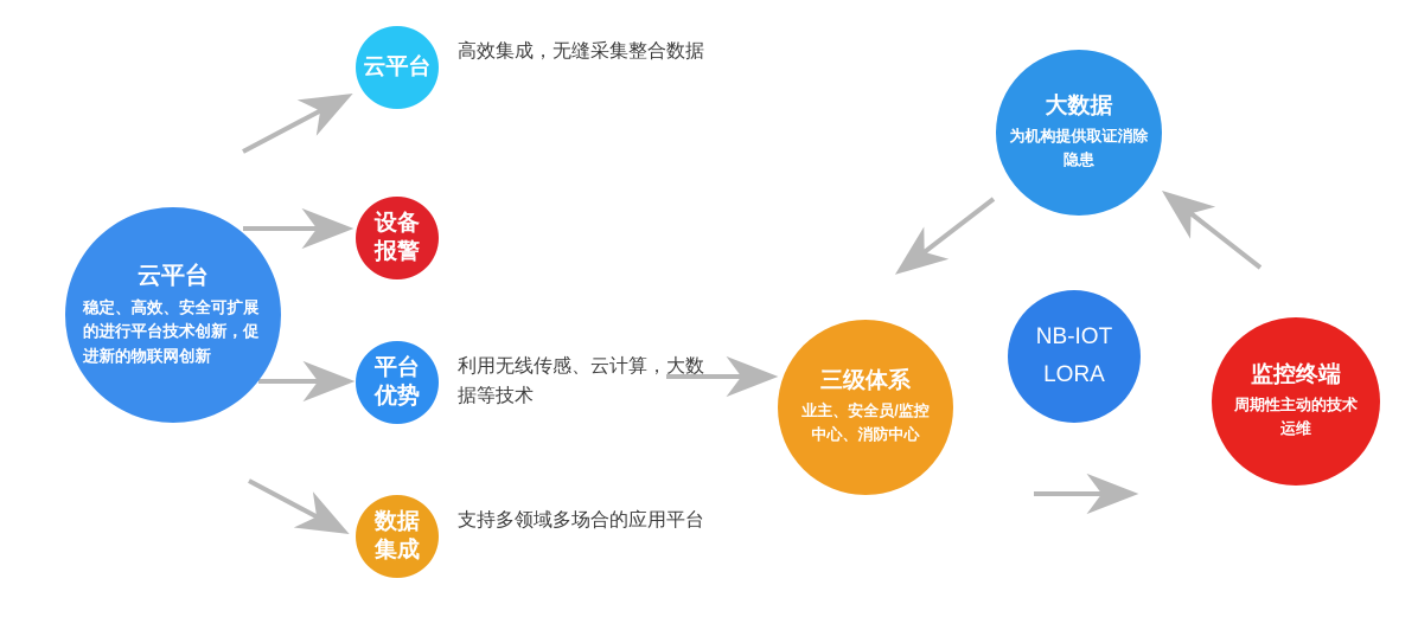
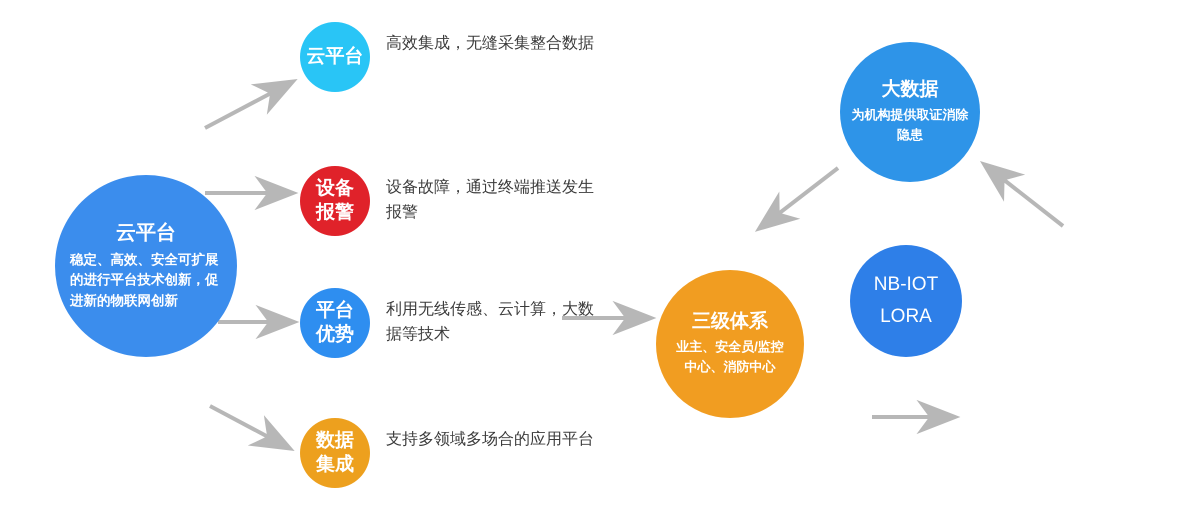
  云平台
  稳定、高效、安全可扩展的进行平台技术创新，促进新的物联网创新
  云平台
  高效集成，无缝采集整合数据
  设备
  报警
+ 设备故障，通过终端推送发生报警
  平台
  优势
  利用无线传感、云计算，大数据等技术
  数据
  集成
  支持多领域多场合的应用平台
  三级体系
  业主、安全员/监控中心、消防中心
  大数据
  为机构提供取证消除隐患
  NB-IOT
  LORA
- 监控终端
- 周期性主动的技术运维
